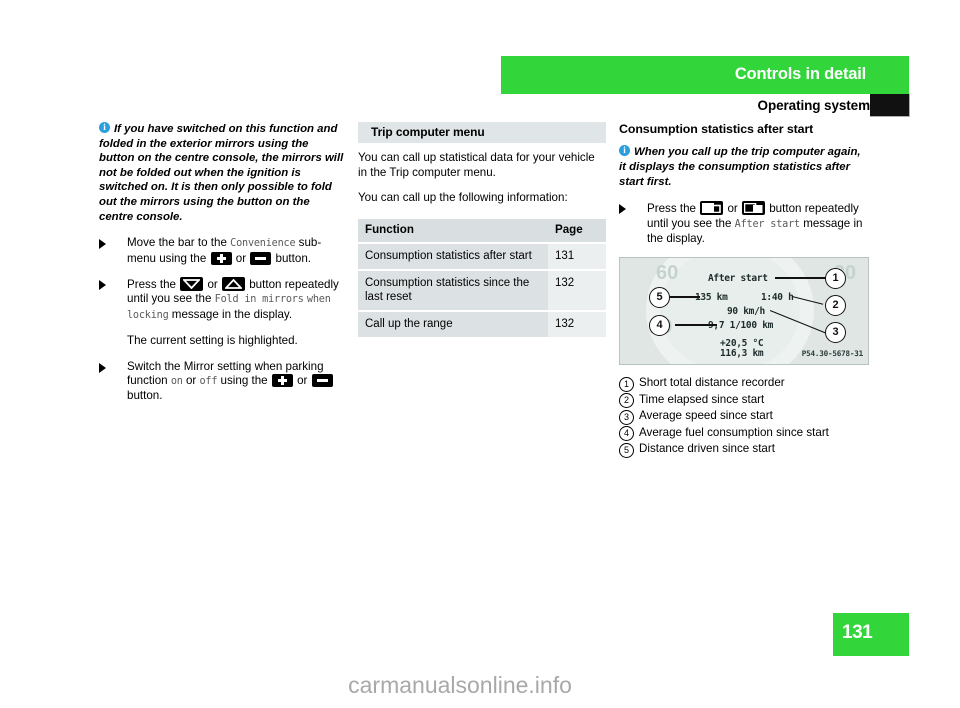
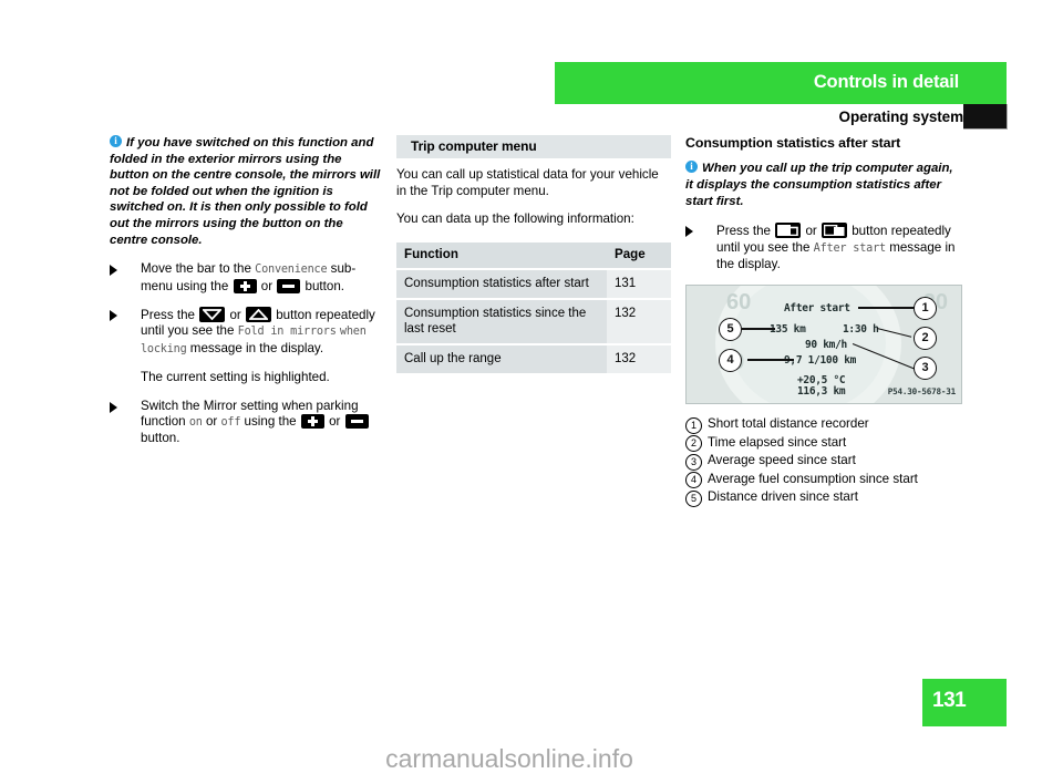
  Controls in detail
  Operating system
  If you have switched on this function and folded in the exterior mirrors using the button on the centre console, the mirrors will not be folded out when the ignition is switched on. It is then only possible to fold out the mirrors using the button on the centre console.
  Move the bar to the Convenience sub-menu using the or button.
  Press the or button repeatedly until you see the Fold in mirrors when locking message in the display.
  The current setting is highlighted.
  Switch the Mirror setting when parking function on or off using the or button.
  Trip computer menu
  You can call up statistical data for your vehicle in the Trip computer menu.
- You can call up the following information:
+ You can data up the following information:
  Function	Page
  Consumption statistics after start	131
  Consumption statistics since the last reset	132
  Call up the range	132
  Consumption statistics after start
  When you call up the trip computer again, it displays the consumption statistics after start first.
  Press the or button repeatedly until you see the After start message in the display.
  60
  After start
  135 km
- 1:40 h
+ 1:30 h
  90 km/h
  9,7 1/100 km
  +20,5 °C
  116,3 km
  1
  2
  3
  4
  5
  P54.30-5678-31
  1
  Short total distance recorder
  2
  Time elapsed since start
  3
  Average speed since start
  4
  Average fuel consumption since start
  5
  Distance driven since start
  131
  carmanualsonline.info
